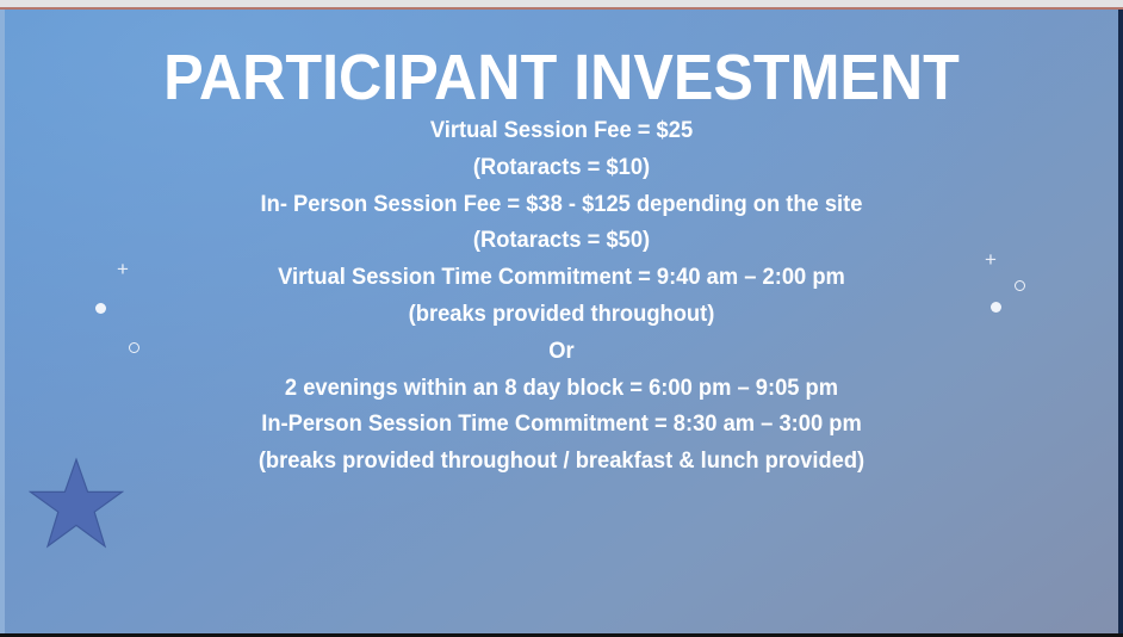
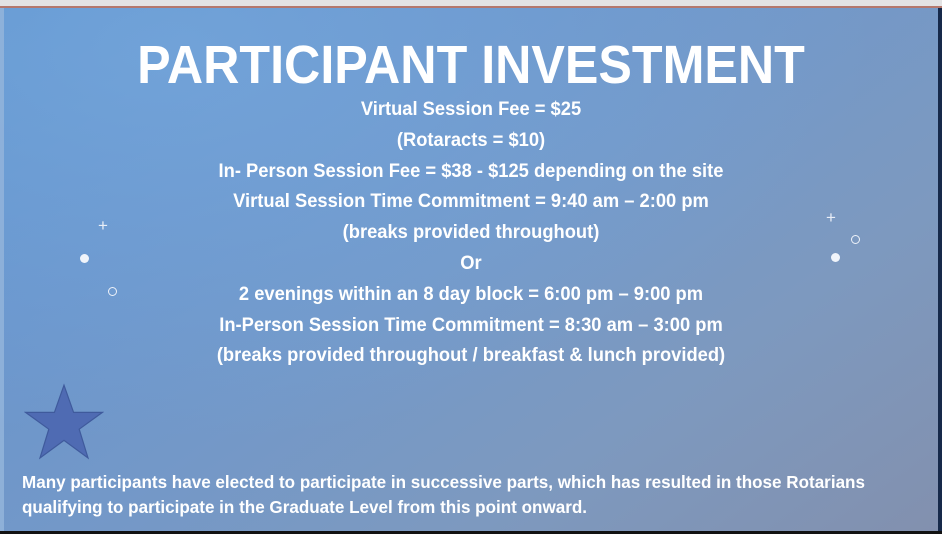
  PARTICIPANT INVESTMENT
  Virtual Session Fee = $25
  (Rotaracts = $10)
  In- Person Session Fee = $38 - $125 depending on the site
- (Rotaracts = $50)
  Virtual Session Time Commitment = 9:40 am – 2:00 pm
  (breaks provided throughout)
  Or
- 2 evenings within an 8 day block = 6:00 pm – 9:05 pm
+ 2 evenings within an 8 day block = 6:00 pm – 9:00 pm
  In-Person Session Time Commitment = 8:30 am – 3:00 pm
  (breaks provided throughout / breakfast & lunch provided)
+ Many participants have elected to participate in successive parts, which has resulted in those Rotarians qualifying to participate in the Graduate Level from this point onward.
  +
  +
